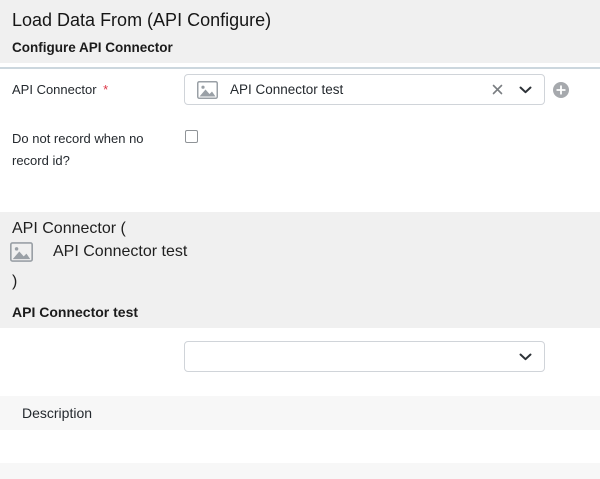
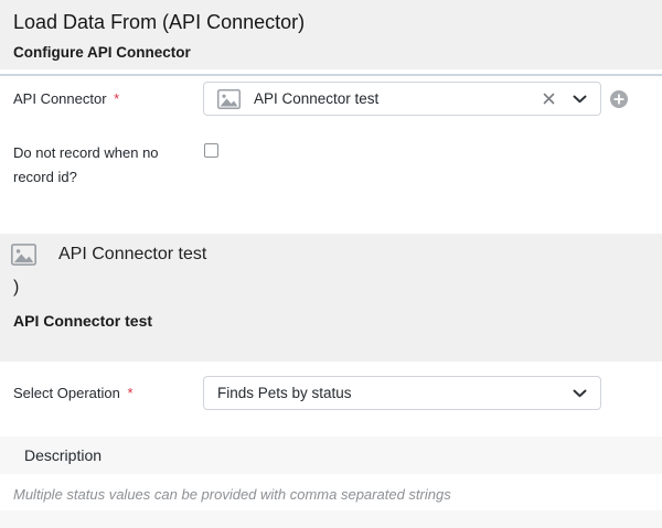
- Load Data From (API Configure)
+ Load Data From (API Connector)
  Configure API Connector
  API Connector *
  API Connector test
  Do not record when no record id?
- API Connector (
  API Connector test
  )
  API Connector test
+ Select Operation *
+ Finds Pets by status
  Description
+ Multiple status values can be provided with comma separated strings
